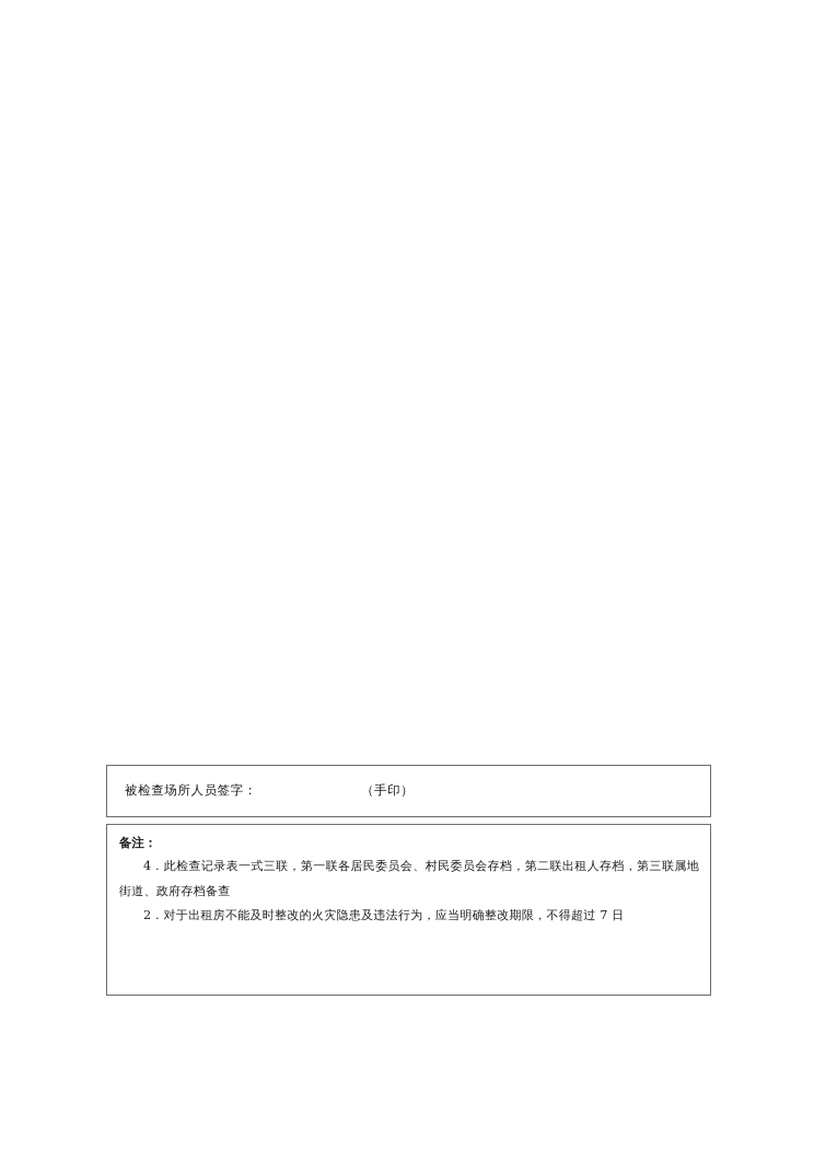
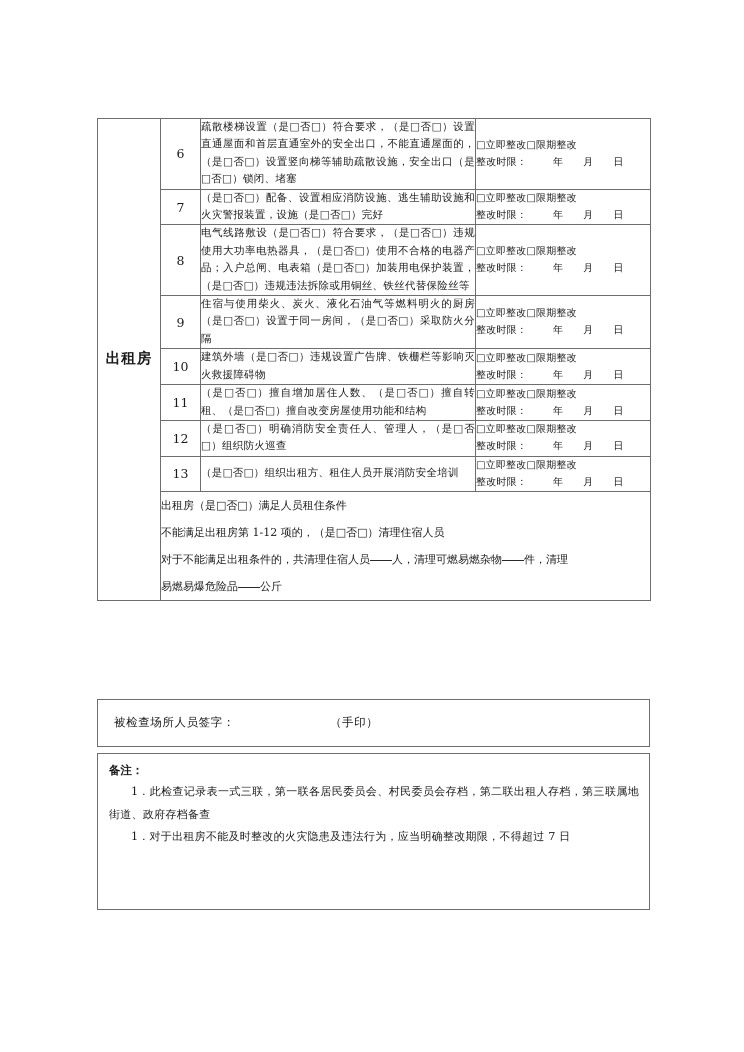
+ 出租房	6	疏散楼梯设置（是□否□）符合要求，（是□否□）设置直通屋面和首层直通室外的安全出口，不能直通屋面的，（是□否□）设置竖向梯等辅助疏散设施，安全出口（是□否□）锁闭、堵塞	□立即整改□限期整改 整改时限： 年 月 日
+ 7	（是□否□）配备、设置相应消防设施、逃生辅助设施和火灾警报装置，设施（是□否□）完好	□立即整改□限期整改 整改时限： 年 月 日
+ 8	电气线路敷设（是□否□）符合要求，（是□否□）违规使用大功率电热器具，（是□否□）使用不合格的电器产品；入户总闸、电表箱（是□否□）加装用电保护装置，（是□否□）违规违法拆除或用铜丝、铁丝代替保险丝等	□立即整改□限期整改 整改时限： 年 月 日
+ 9	住宿与使用柴火、炭火、液化石油气等燃料明火的厨房（是□否□）设置于同一房间，（是□否□）采取防火分隔	□立即整改□限期整改 整改时限： 年 月 日
+ 10	建筑外墙（是□否□）违规设置广告牌、铁栅栏等影响灭火救援障碍物	□立即整改□限期整改 整改时限： 年 月 日
+ 11	（是□否□）擅自增加居住人数、（是□否□）擅自转租、（是□否□）擅自改变房屋使用功能和结构	□立即整改□限期整改 整改时限： 年 月 日
+ 12	（是□否□）明确消防安全责任人、管理人，（是□否□）组织防火巡查	□立即整改□限期整改 整改时限： 年 月 日
+ 13	（是□否□）组织出租方、租住人员开展消防安全培训	□立即整改□限期整改 整改时限： 年 月 日
+ 出租房（是□否□）满足人员租住条件 不能满足出租房第 1-12 项的，（是□否□）清理住宿人员 对于不能满足出租条件的，共清理住宿人员 人，清理可燃易燃杂物 件，清理 易燃易爆危险品 公斤
  被检查场所人员签字：
  （手印）
  备注：
- 4．此检查记录表一式三联，第一联各居民委员会、村民委员会存档，第二联出租人存档，第三联属地街道、政府存档备查
+ 1．此检查记录表一式三联，第一联各居民委员会、村民委员会存档，第二联出租人存档，第三联属地街道、政府存档备查
- 2．对于出租房不能及时整改的火灾隐患及违法行为，应当明确整改期限，不得超过 7 日
+ 1．对于出租房不能及时整改的火灾隐患及违法行为，应当明确整改期限，不得超过 7 日
